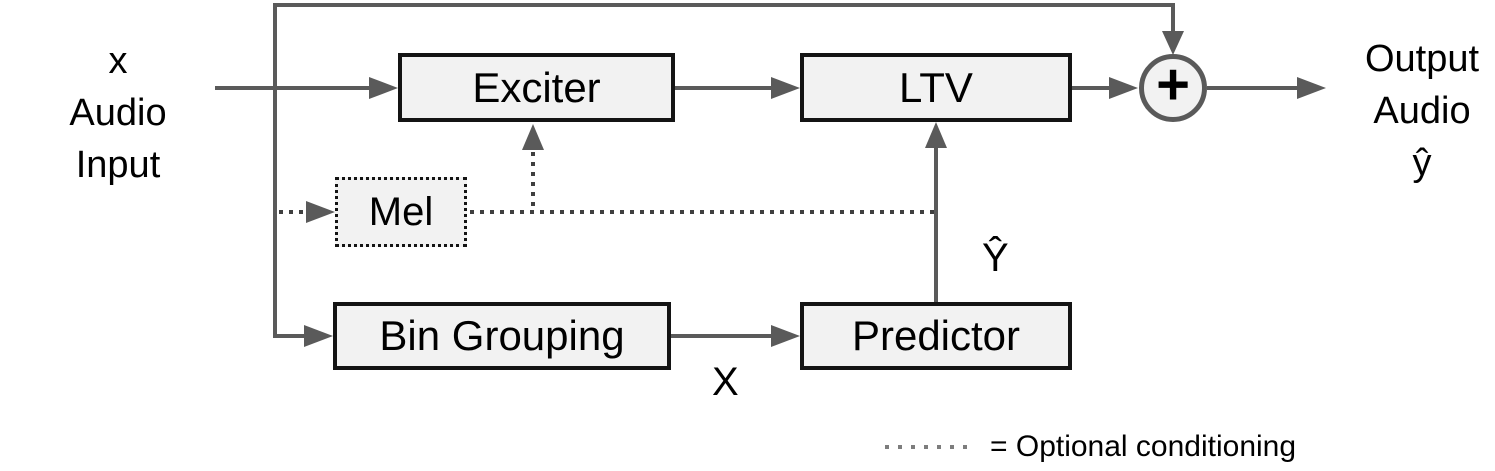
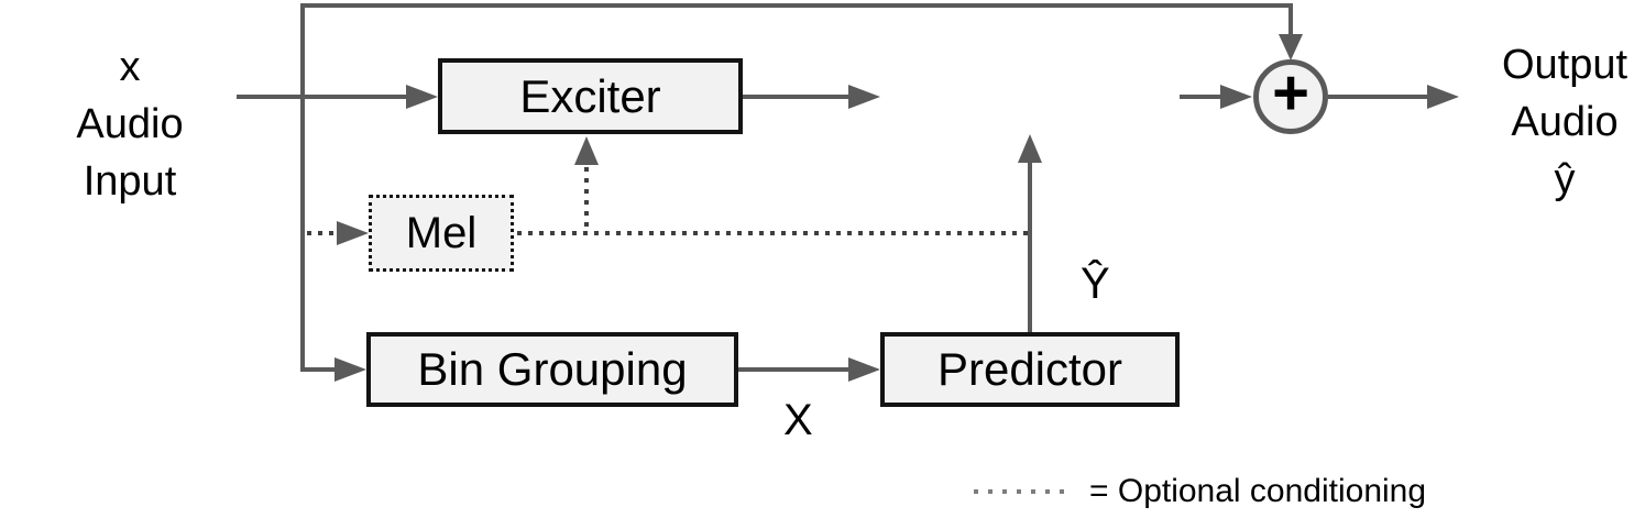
  Exciter
- LTV
  Mel
  Bin Grouping
  Predictor
  +
  x
  Audio
  Input
  Output
  Audio
  ŷ
  X
  Ŷ
  = Optional conditioning
